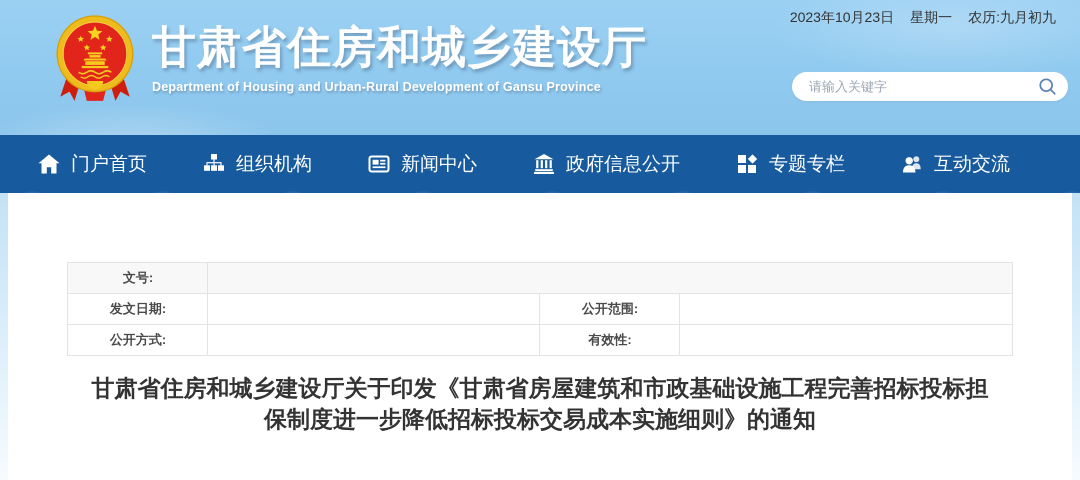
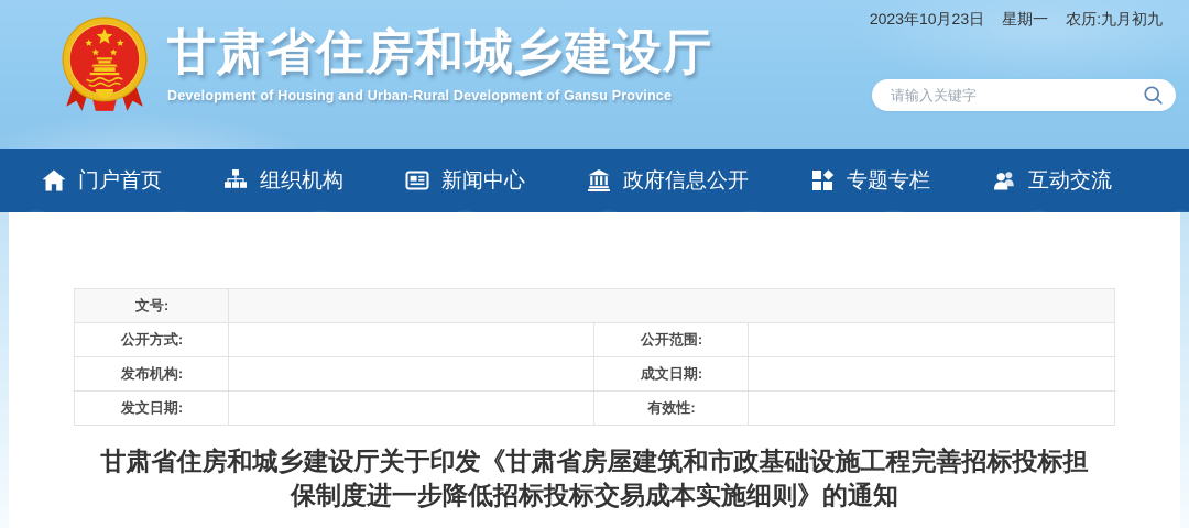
  甘肃省住房和城乡建设厅
- Department of Housing and Urban-Rural Development of Gansu Province
+ Development of Housing and Urban-Rural Development of Gansu Province
  2023年10月23日
  星期一
  农历:九月初九
  请输入关键字
  门户首页
  组织机构
  新闻中心
  政府信息公开
  专题专栏
  互动交流
  文号:
- 发文日期:		公开范围:
+ 公开方式:		公开范围:
+ 发布机构:		成文日期:
- 公开方式:		有效性:
+ 发文日期:		有效性:
  甘肃省住房和城乡建设厅关于印发《甘肃省房屋建筑和市政基础设施工程完善招标投标担
  保制度进一步降低招标投标交易成本实施细则》的通知
